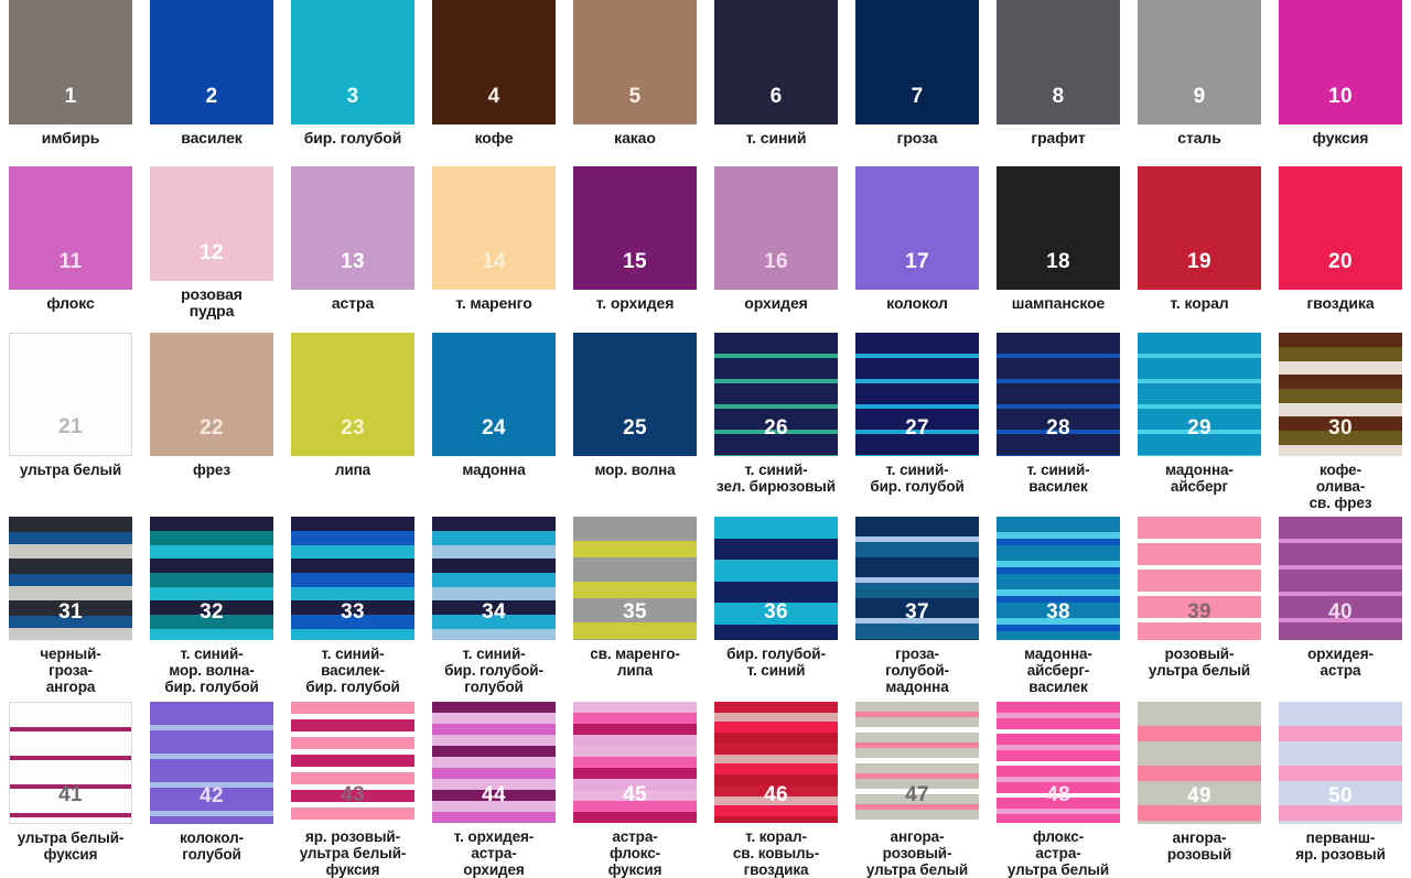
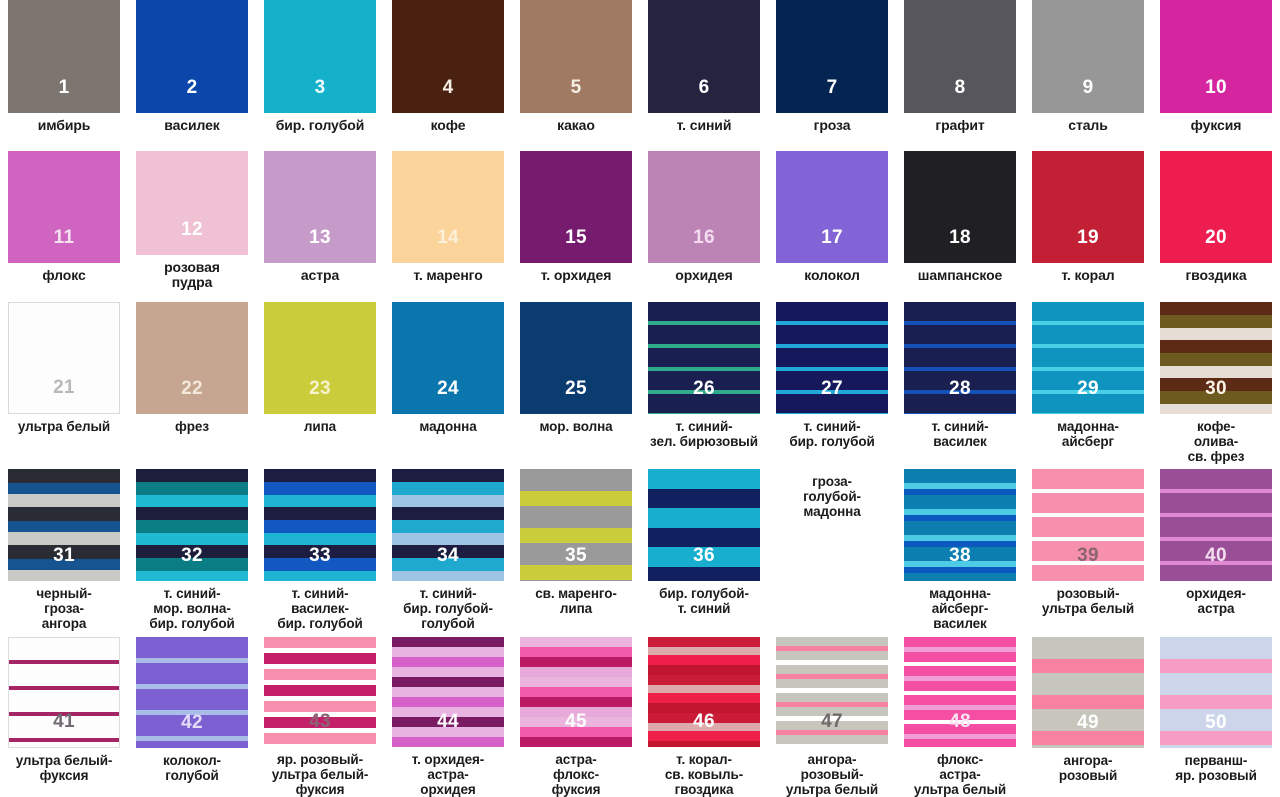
  1
  имбирь
  2
  василек
  3
  бир. голубой
  4
  кофе
  5
  какао
  6
  т. синий
  7
  гроза
  8
  графит
  9
  сталь
  10
  фуксия
  11
  флокс
  12
  розовая
  пудра
  13
  астра
  14
  т. маренго
  15
  т. орхидея
  16
  орхидея
  17
  колокол
  18
  шампанское
  19
  т. корал
  20
  гвоздика
  21
  ультра белый
  22
  фрез
  23
  липа
  24
  мадонна
  25
  мор. волна
  26
  т. синий-
  зел. бирюзовый
  27
  т. синий-
  бир. голубой
  28
  т. синий-
  василек
  29
  мадонна-
  айсберг
  30
  кофе-
  олива-
  св. фрез
  31
  черный-
  гроза-
  ангора
  32
  т. синий-
  мор. волна-
  бир. голубой
  33
  т. синий-
  василек-
  бир. голубой
  34
  т. синий-
  бир. голубой-
  голубой
  35
  св. маренго-
  липа
  36
  бир. голубой-
  т. синий
- 37
  гроза-
  голубой-
  мадонна
  38
  мадонна-
  айсберг-
  василек
  39
  розовый-
  ультра белый
  40
  орхидея-
  астра
  41
  ультра белый-
  фуксия
  42
  колокол-
  голубой
  43
  яр. розовый-
  ультра белый-
  фуксия
  44
  т. орхидея-
  астра-
  орхидея
  45
  астра-
  флокс-
  фуксия
  46
  т. корал-
  св. ковыль-
  гвоздика
  47
  ангора-
  розовый-
  ультра белый
  48
  флокс-
  астра-
  ультра белый
  49
  ангора-
  розовый
  50
  перванш-
  яр. розовый
